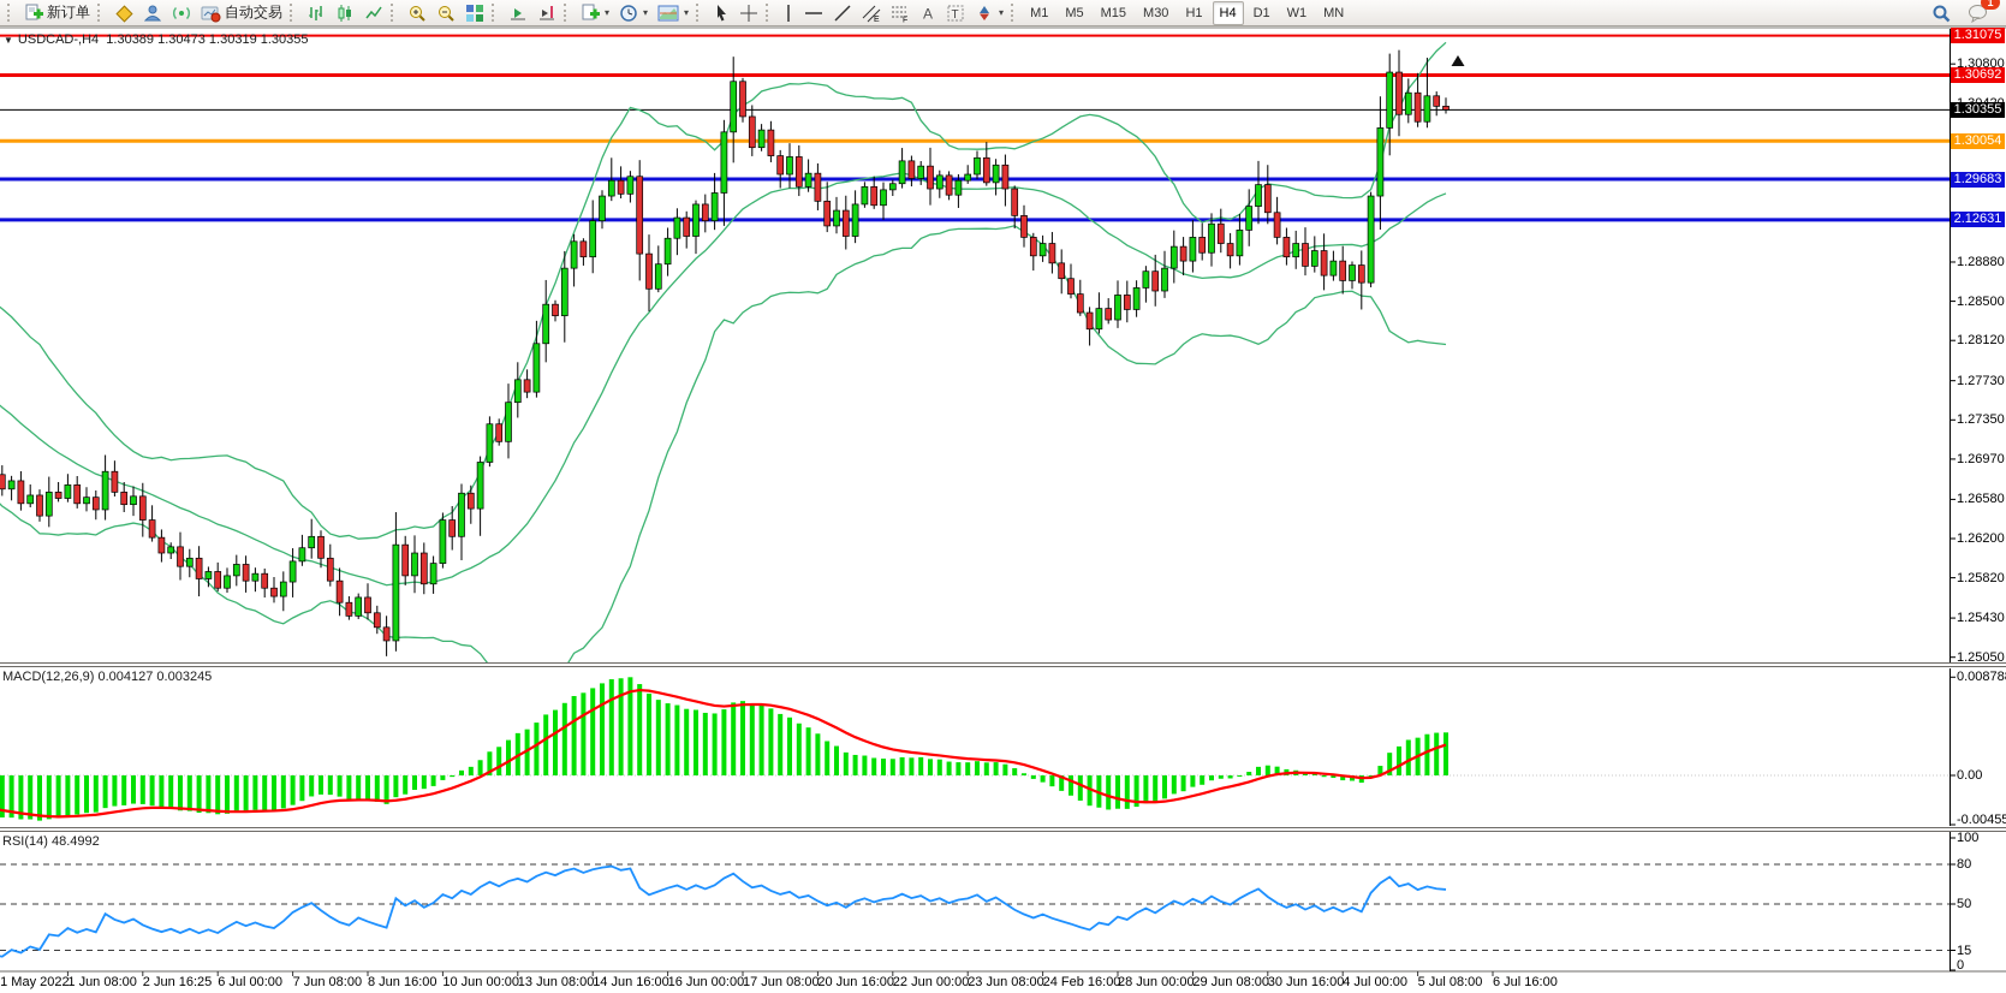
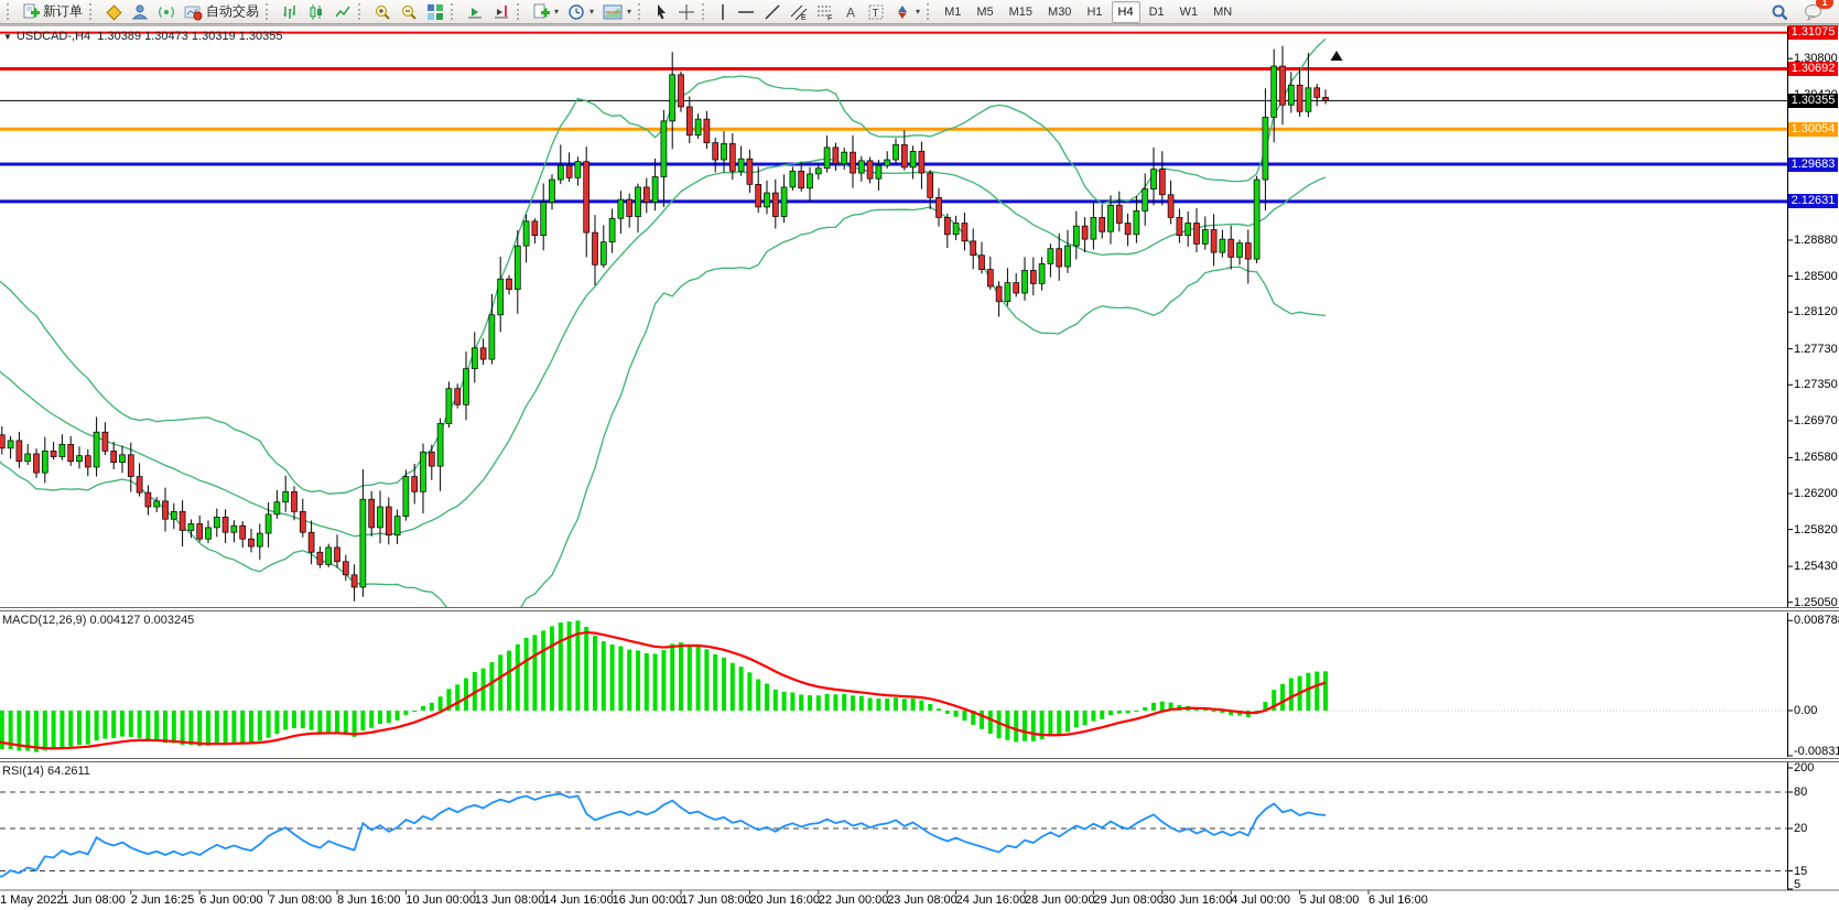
  新订单
  自动交易
  ▾
  ▾
  ▾
  A
  T
  ▾
  M1
  M5
  M15
  M30
  H1
  H4
  D1
  W1
  MN
  1
  ▼ USDCAD-,H4 1.30389 1.30473 1.30319 1.30355
  MACD(12,26,9) 0.004127 0.003245
- RSI(14) 48.4992
+ RSI(14) 64.2611
  1.30800
  1.28880
  1.28500
  1.28120
  1.27730
  1.27350
  1.26970
  1.26580
  1.26200
  1.25820
  1.25430
  1.25050
  0.00878
  0.00
- -0.00455
+ -0.00831
- 100
+ 200
  80
- 50
+ 20
  15
- 0
+ 5
  1.31075
  1.30692
  1.30355
  1.30054
  1.29683
  2.12631
  1 May 2022
  1 Jun 08:00
  2 Jun 16:25
- 6 Jul 00:00
+ 6 Jun 00:00
  7 Jun 08:00
  8 Jun 16:00
  10 Jun 00:00
  13 Jun 08:00
  14 Jun 16:00
  16 Jun 00:00
  17 Jun 08:00
  20 Jun 16:00
  22 Jun 00:00
  23 Jun 08:00
- 24 Feb 16:00
+ 24 Jun 16:00
  28 Jun 00:00
  29 Jun 08:00
  30 Jun 16:00
  4 Jul 00:00
  5 Jul 08:00
  6 Jul 16:00
